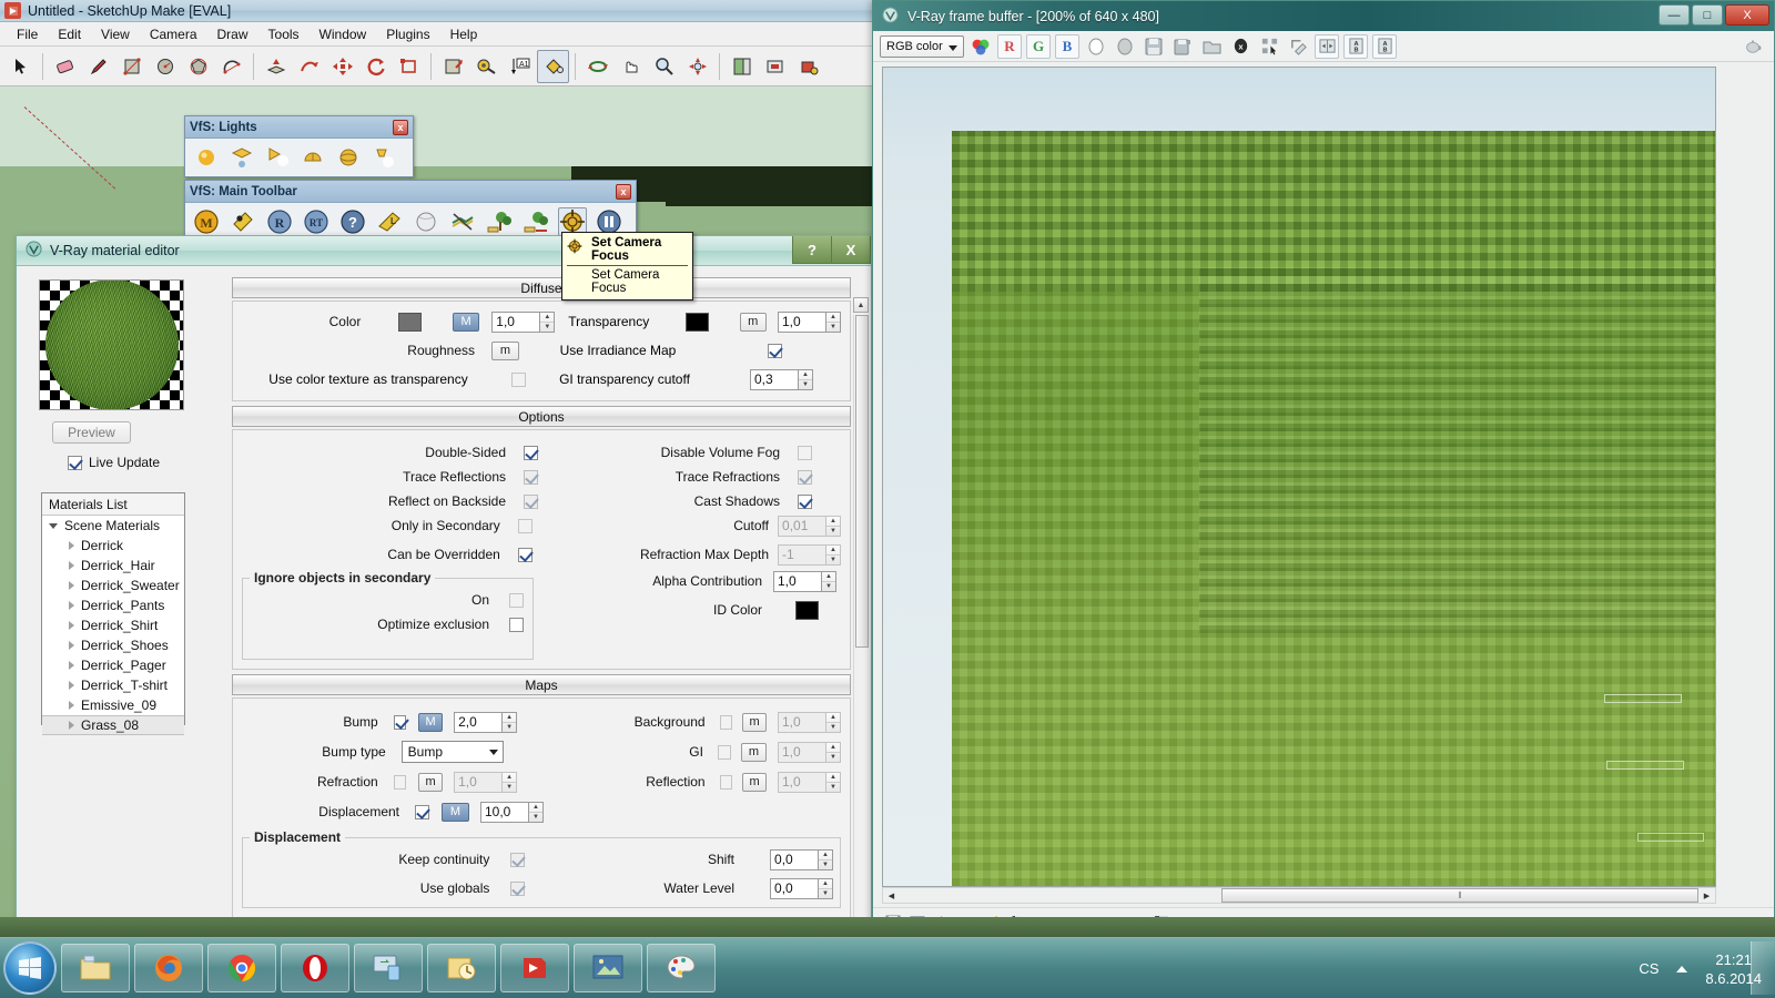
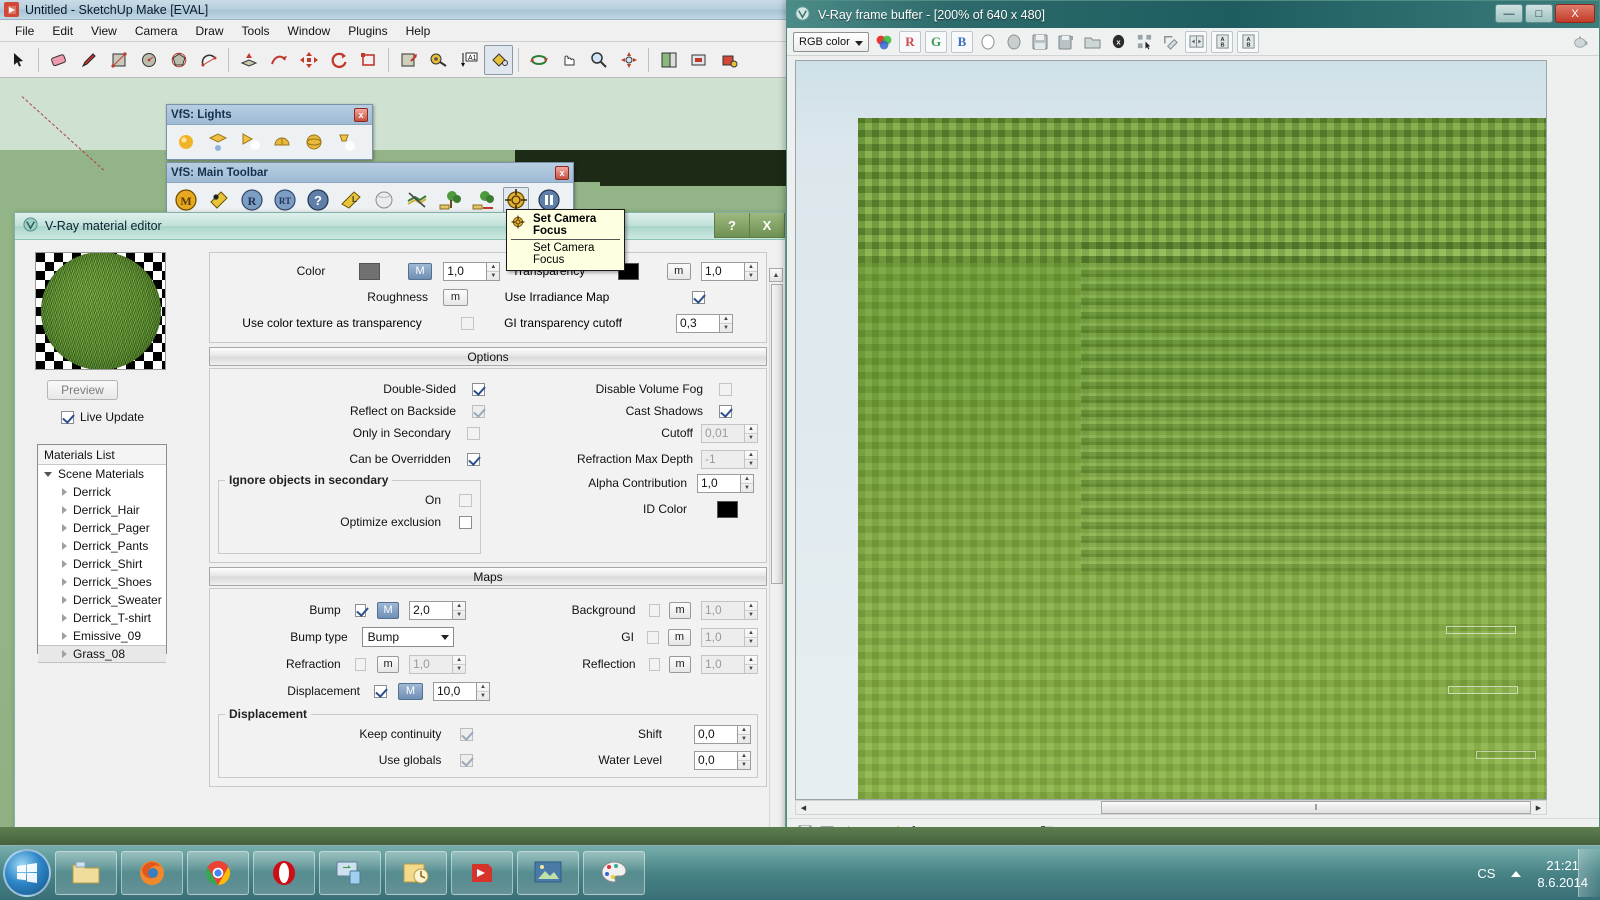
  Untitled - SketchUp Make [EVAL]
  File
  Edit
  View
  Camera
  Draw
  Tools
  Window
  Plugins
  Help
  VfS: Lights
  x
  VfS: Main Toolbar
  x
  M
  R
  RT
  ?
  L
  Set Camera Focus
  Set Camera Focus
  V-Ray material editor
  ?
  X
  Preview
  Live Update
  Materials List
  Scene Materials
  Derrick
  Derrick_Hair
- Derrick_Sweater
+ Derrick_Pager
  Derrick_Pants
  Derrick_Shirt
  Derrick_Shoes
- Derrick_Pager
+ Derrick_Sweater
  Derrick_T-shirt
  Emissive_09
  Grass_08
- Diffuse
  Color
  M
  1,0
  Transparency
  m
  1,0
  Roughness
  m
  Use Irradiance Map
  Use color texture as transparency
  GI transparency cutoff
  0,3
  Options
  Double-Sided
  Disable Volume Fog
- Trace Reflections
- Trace Refractions
  Reflect on Backside
  Cast Shadows
  Only in Secondary
  Cutoff
  0,01
  Can be Overridden
  Refraction Max Depth
  -1
  Ignore objects in secondary
  On
  Optimize exclusion
  Alpha Contribution
  1,0
  ID Color
  Maps
  Bump
  M
  2,0
  Background
  m
  1,0
  Bump type
  Bump
  GI
  m
  1,0
  Refraction
  m
  1,0
  Reflection
  m
  1,0
  Displacement
  M
  10,0
  Displacement
  Keep continuity
  Shift
  0,0
  Use globals
  Water Level
  0,0
  V-Ray frame buffer - [200% of 640 x 480]
  —
  □
  X
  RGB color
  R
  G
  B
  x
  ‖
  CS
  21:21
  8.6.20
